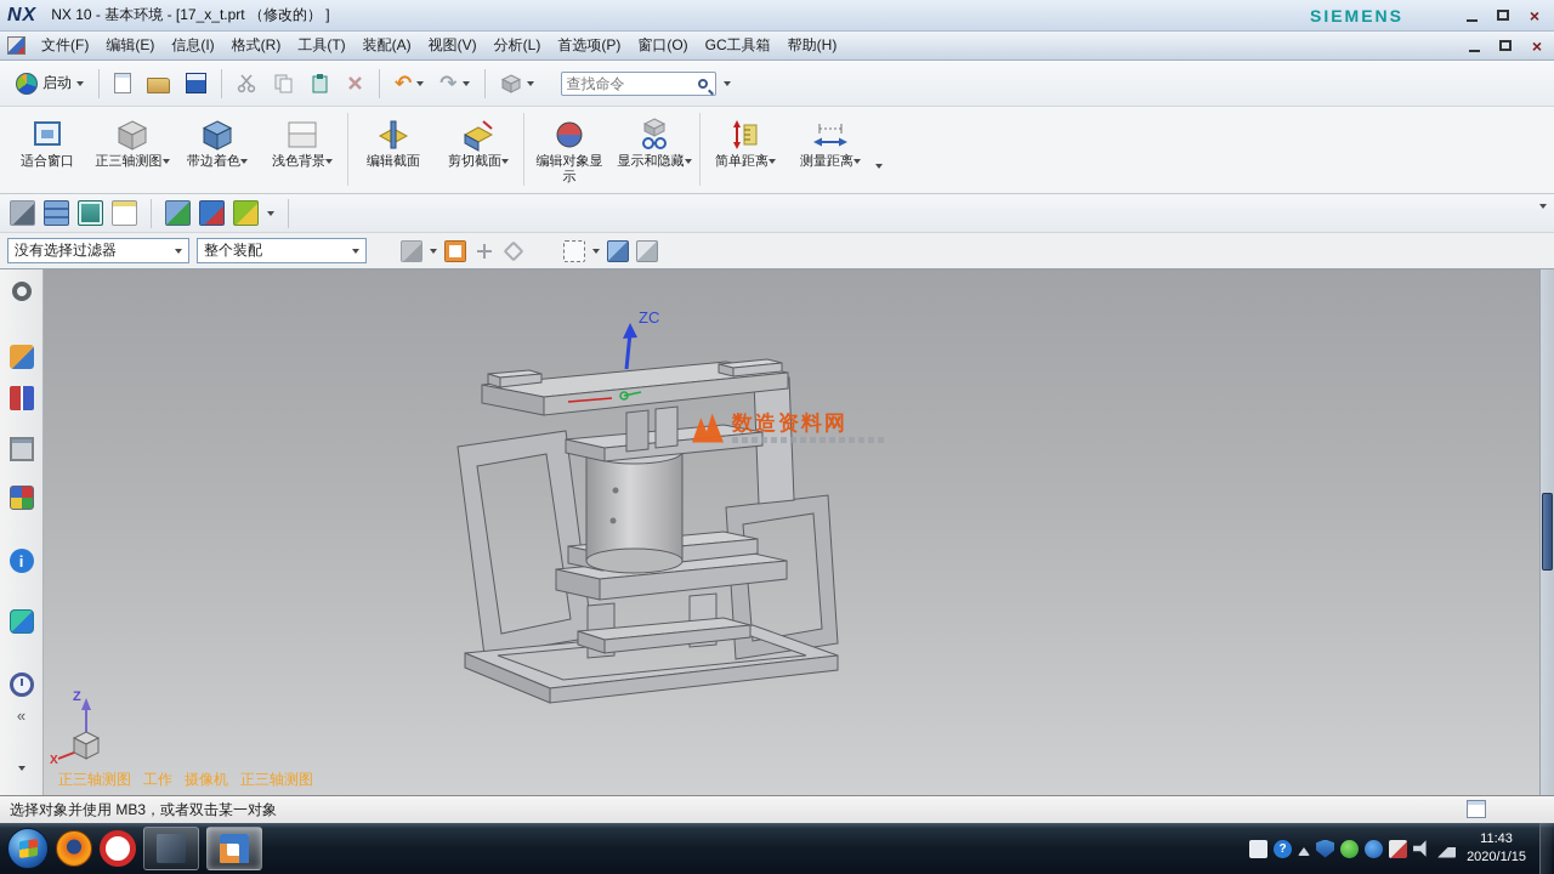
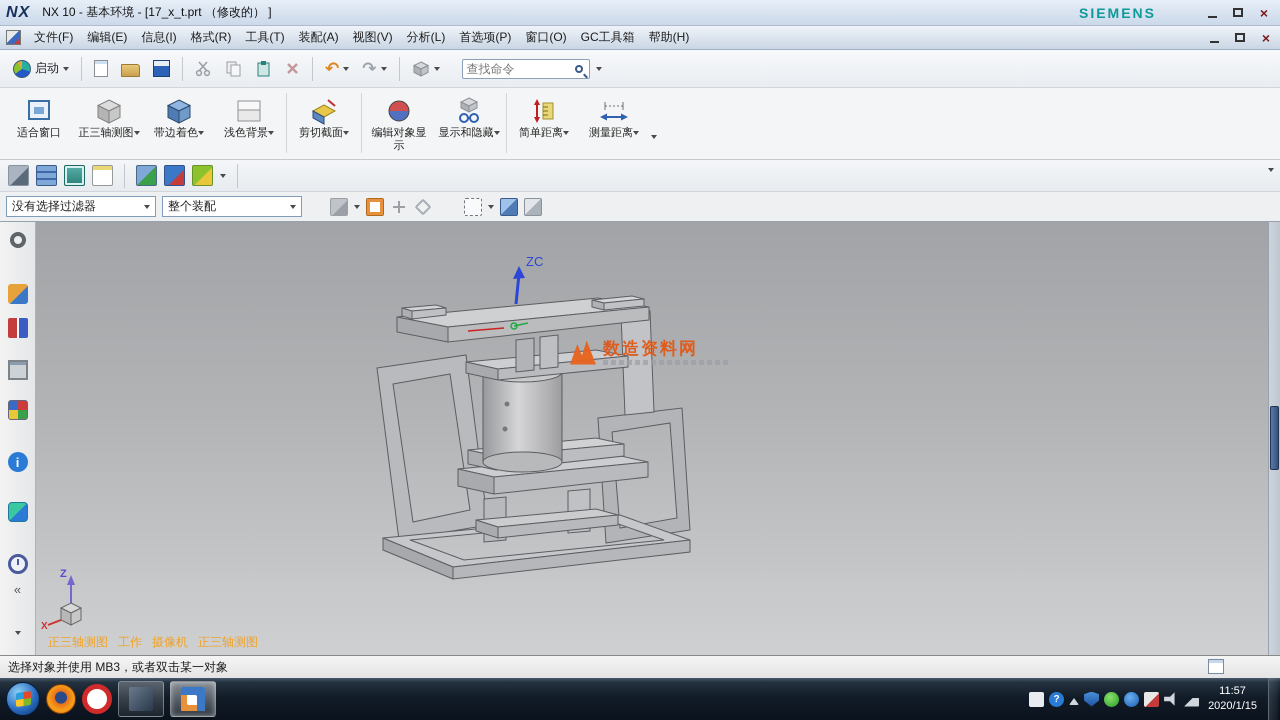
  NX
  NX 10 - 基本环境 - [17_x_t.prt （修改的） ]
  SIEMENS
  ×
  文件(F)
  编辑(E)
  信息(I)
  格式(R)
  工具(T)
  装配(A)
  视图(V)
  分析(L)
  首选项(P)
  窗口(O)
  GC工具箱
  帮助(H)
  ×
  启动
  ↶
  ↷
  查找命令
  适合窗口
  正三轴测图
  带边着色
  浅色背景
- 编辑截面
  剪切截面
  编辑对象显示
  显示和隐藏
  简单距离
  测量距离
  没有选择过滤器
  整个装配
  ZC
  数造资料网
  Z
  X
  正三轴测图
  工作
  摄像机
  正三轴测图
  选择对象并使用 MB3，或者双击某一对象
- 11:43
+ 11:57
  2020/1/15
